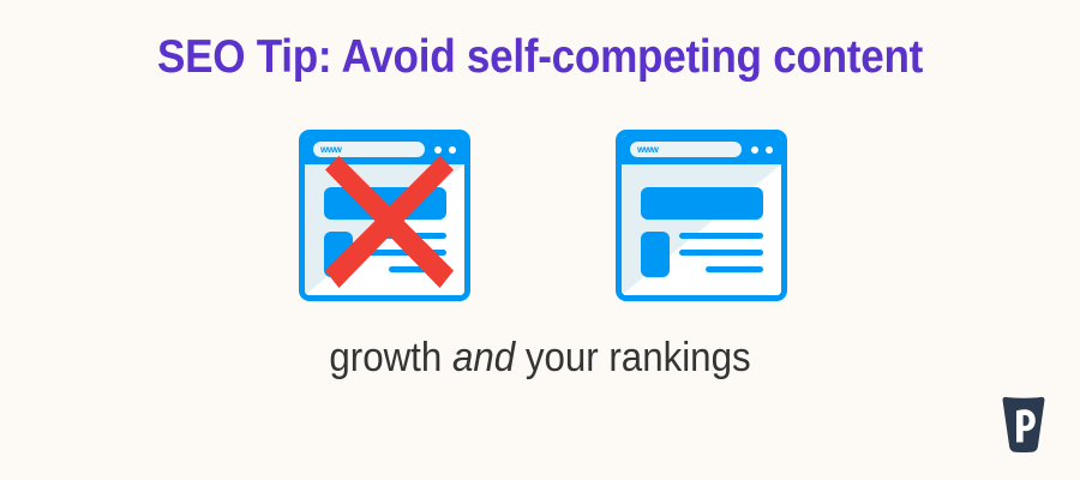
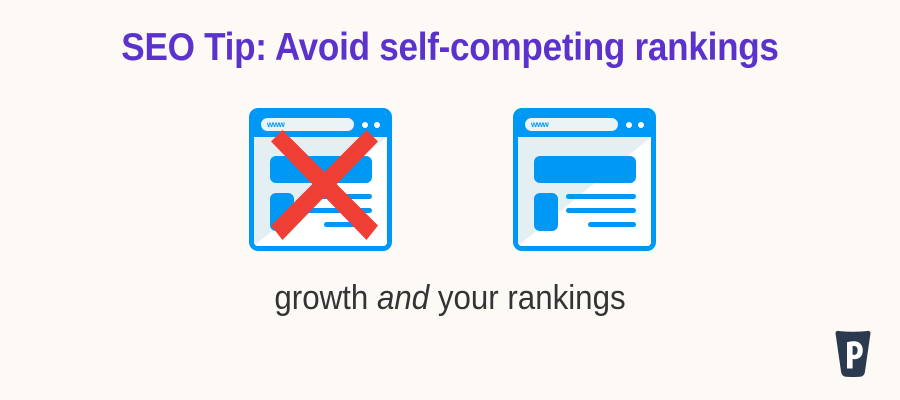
- SEO Tip: Avoid self-competing content
+ SEO Tip: Avoid self-competing rankings
  www
  www
  growth and your rankings
